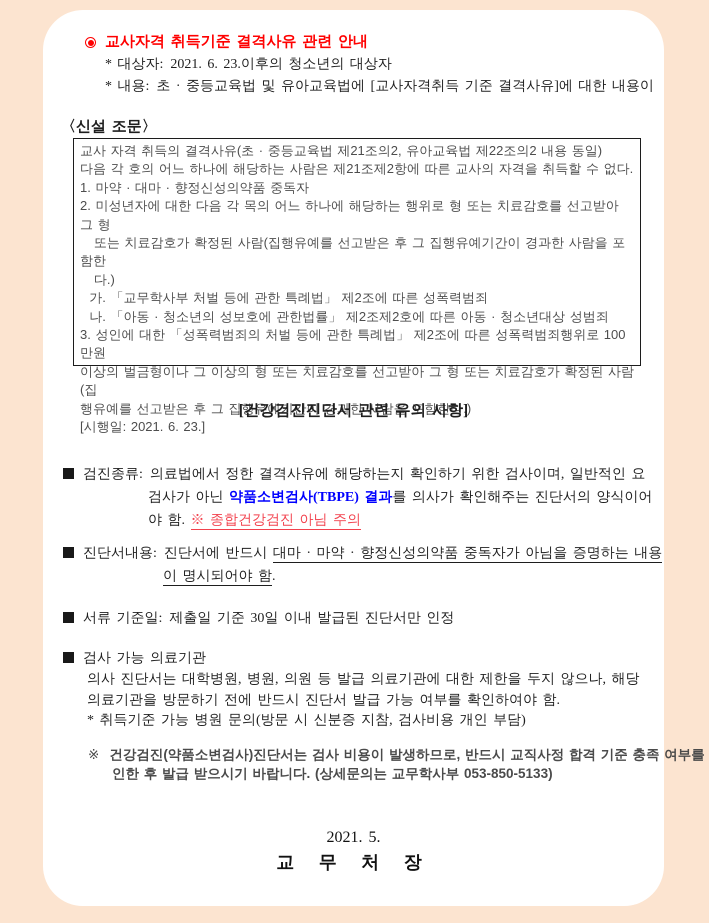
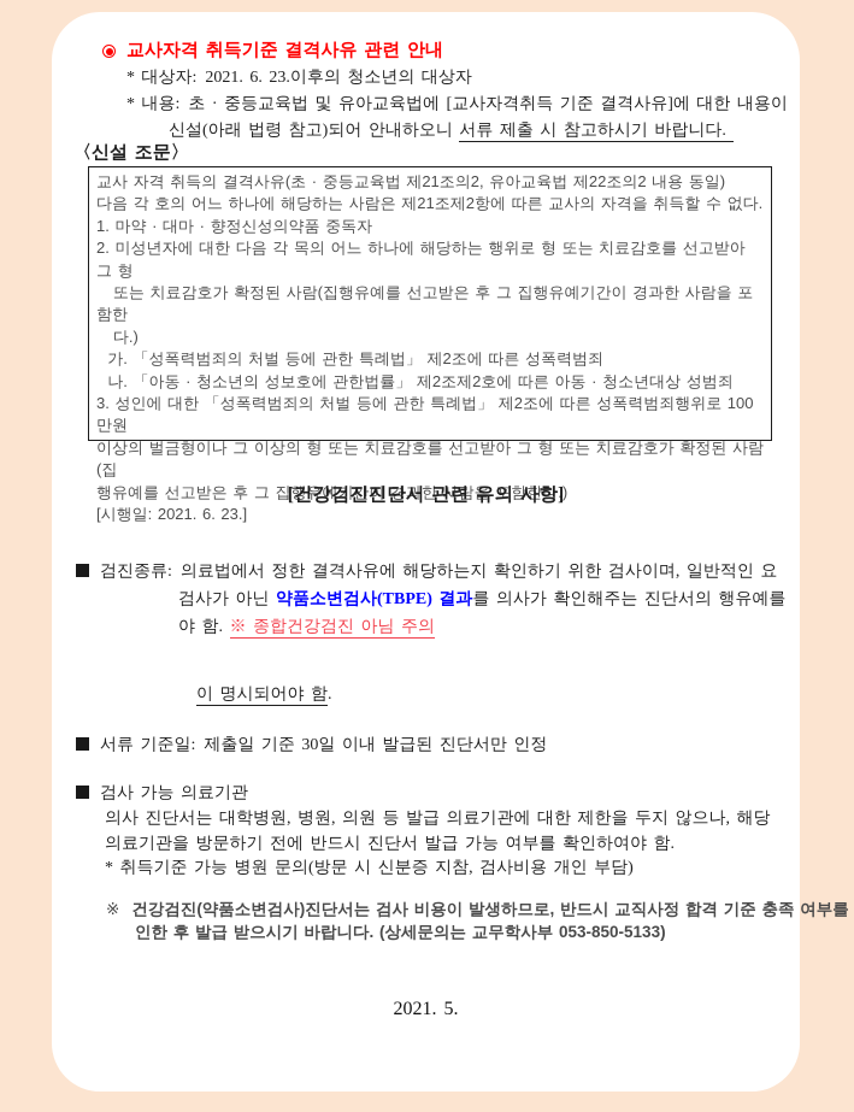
  교사자격 취득기준 결격사유 관련 안내
  * 대상자: 2021. 6. 23.이후의 청소년의 대상자
  * 내용: 초 · 중등교육법 및 유아교육법에 [교사자격취득 기준 결격사유]에 대한 내용이
+ 신설(아래 법령 참고)되어 안내하오니 서류 제출 시 참고하시기 바랍니다.
  〈신설 조문〉
  교사 자격 취득의 결격사유(초 · 중등교육법 제21조의2, 유아교육법 제22조의2 내용 동일)
  다음 각 호의 어느 하나에 해당하는 사람은 제21조제2항에 따른 교사의 자격을 취득할 수 없다.
  1. 마약 · 대마 · 향정신성의약품 중독자
  2. 미성년자에 대한 다음 각 목의 어느 하나에 해당하는 행위로 형 또는 치료감호를 선고받아 그 형
  또는 치료감호가 확정된 사람(집행유예를 선고받은 후 그 집행유예기간이 경과한 사람을 포함한
  다.)
- 가. 「교무학사부 처벌 등에 관한 특례법」 제2조에 따른 성폭력범죄
+ 가. 「성폭력범죄의 처벌 등에 관한 특례법」 제2조에 따른 성폭력범죄
  나. 「아동 · 청소년의 성보호에 관한법률」 제2조제2호에 따른 아동 · 청소년대상 성범죄
  3. 성인에 대한 「성폭력범죄의 처벌 등에 관한 특례법」 제2조에 따른 성폭력범죄행위로 100만원
  이상의 벌금형이나 그 이상의 형 또는 치료감호를 선고받아 그 형 또는 치료감호가 확정된 사람(집
  행유예를 선고받은 후 그 집행유예기간이 경과한 사람을 포함한다.)
  [시행일: 2021. 6. 23.]
  [건강검진진단서 관련 유의 사항]
  검진종류: 의료법에서 정한 결격사유에 해당하는지 확인하기 위한 검사이며, 일반적인 요
- 검사가 아닌 약품소변검사(TBPE) 결과를 의사가 확인해주는 진단서의 양식이어
+ 검사가 아닌 약품소변검사(TBPE) 결과를 의사가 확인해주는 진단서의 행유예를
  야 함. ※ 종합건강검진 아님 주의
- 진단서내용: 진단서에 반드시 대마 · 마약 · 향정신성의약품 중독자가 아님을 증명하는 내용
  이 명시되어야 함.
  서류 기준일: 제출일 기준 30일 이내 발급된 진단서만 인정
  검사 가능 의료기관
  의사 진단서는 대학병원, 병원, 의원 등 발급 의료기관에 대한 제한을 두지 않으나, 해당
  의료기관을 방문하기 전에 반드시 진단서 발급 가능 여부를 확인하여야 함.
  * 취득기준 가능 병원 문의(방문 시 신분증 지참, 검사비용 개인 부담)
  ※ 건강검진(약품소변검사)진단서는 검사 비용이 발생하므로, 반드시 교직사정 합격 기준 충족 여부를
  인한 후 발급 받으시기 바랍니다. (상세문의는 교무학사부 053-850-5133)
  2021. 5.
- 교 무 처 장
